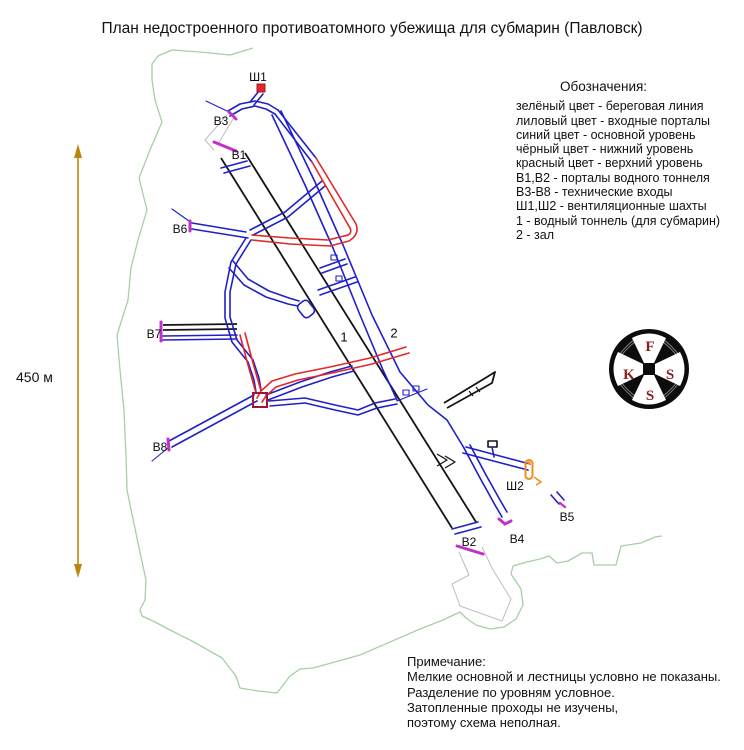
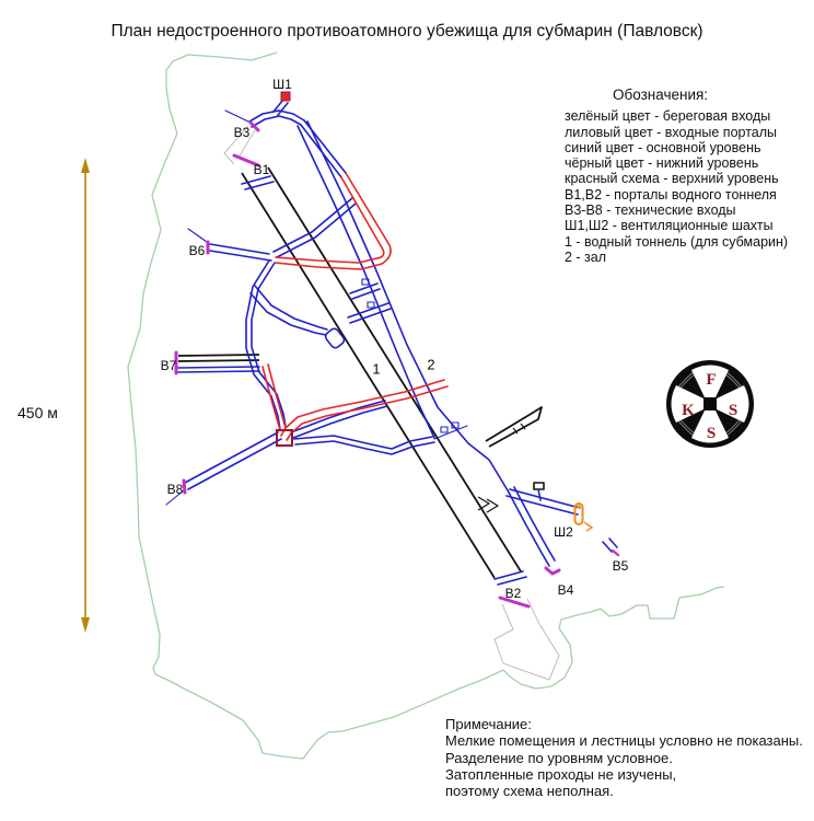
  F
  K
  S
  S
  План недостроенного противоатомного убежища для субмарин (Павловск)
  Обозначения:
- зелёный цвет - береговая линия
+ зелёный цвет - береговая входы
  лиловый цвет - входные порталы
  синий цвет - основной уровень
  чёрный цвет - нижний уровень
- красный цвет - верхний уровень
+ красный схема - верхний уровень
  В1,В2 - порталы водного тоннеля
  В3-В8 - технические входы
  Ш1,Ш2 - вентиляционные шахты
  1 - водный тоннель (для субмарин)
  2 - зал
  Примечание:
- Мелкие основной и лестницы условно не показаны.
+ Мелкие помещения и лестницы условно не показаны.
  Разделение по уровням условное.
  Затопленные проходы не изучены,
  поэтому схема неполная.
  450 м
  Ш1
  В3
  В1
  В6
  В7
  В8
  1
  2
  Ш2
  В4
  В5
  В2
